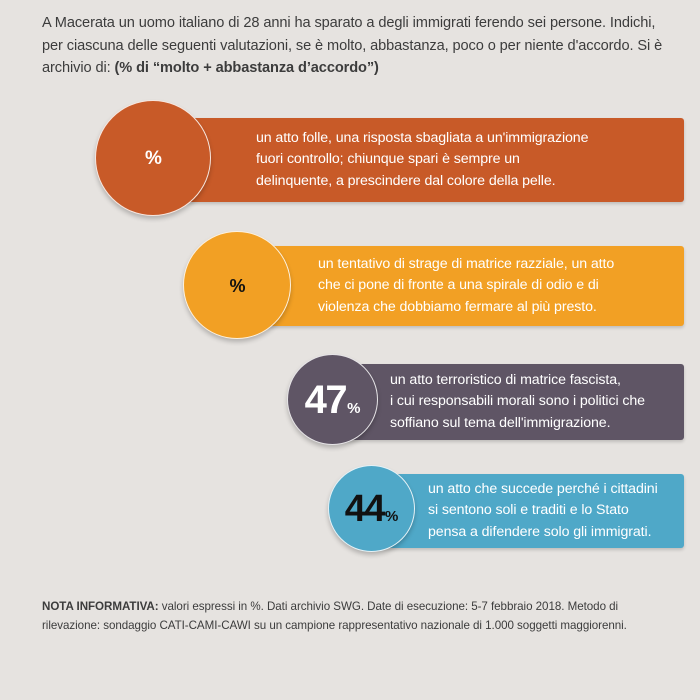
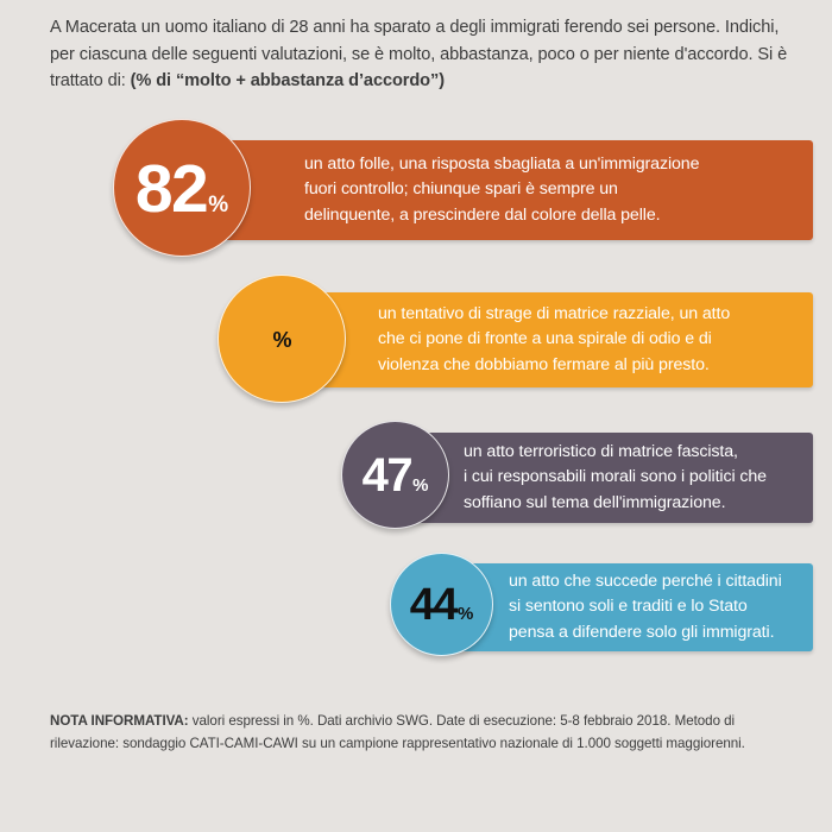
- A Macerata un uomo italiano di 28 anni ha sparato a degli immigrati ferendo sei persone. Indichi, per ciascuna delle seguenti valutazioni, se è molto, abbastanza, poco o per niente d'accordo. Si è archivio di: (% di “molto + abbastanza d’accordo”)
+ A Macerata un uomo italiano di 28 anni ha sparato a degli immigrati ferendo sei persone. Indichi, per ciascuna delle seguenti valutazioni, se è molto, abbastanza, poco o per niente d'accordo. Si è trattato di: (% di “molto + abbastanza d’accordo”)
  un atto folle, una risposta sbagliata a un'immigrazione
  fuori controllo; chiunque spari è sempre un
  delinquente, a prescindere dal colore della pelle.
+ 82
  %
  un tentativo di strage di matrice razziale, un atto
  che ci pone di fronte a una spirale di odio e di
  violenza che dobbiamo fermare al più presto.
  %
  un atto terroristico di matrice fascista,
  i cui responsabili morali sono i politici che
  soffiano sul tema dell'immigrazione.
  47
  %
  un atto che succede perché i cittadini
  si sentono soli e traditi e lo Stato
  pensa a difendere solo gli immigrati.
  44
  %
- NOTA INFORMATIVA: valori espressi in %. Dati archivio SWG. Date di esecuzione: 5-7 febbraio 2018. Metodo di rilevazione: sondaggio CATI-CAMI-CAWI su un campione rappresentativo nazionale di 1.000 soggetti maggiorenni.
+ NOTA INFORMATIVA: valori espressi in %. Dati archivio SWG. Date di esecuzione: 5-8 febbraio 2018. Metodo di rilevazione: sondaggio CATI-CAMI-CAWI su un campione rappresentativo nazionale di 1.000 soggetti maggiorenni.
